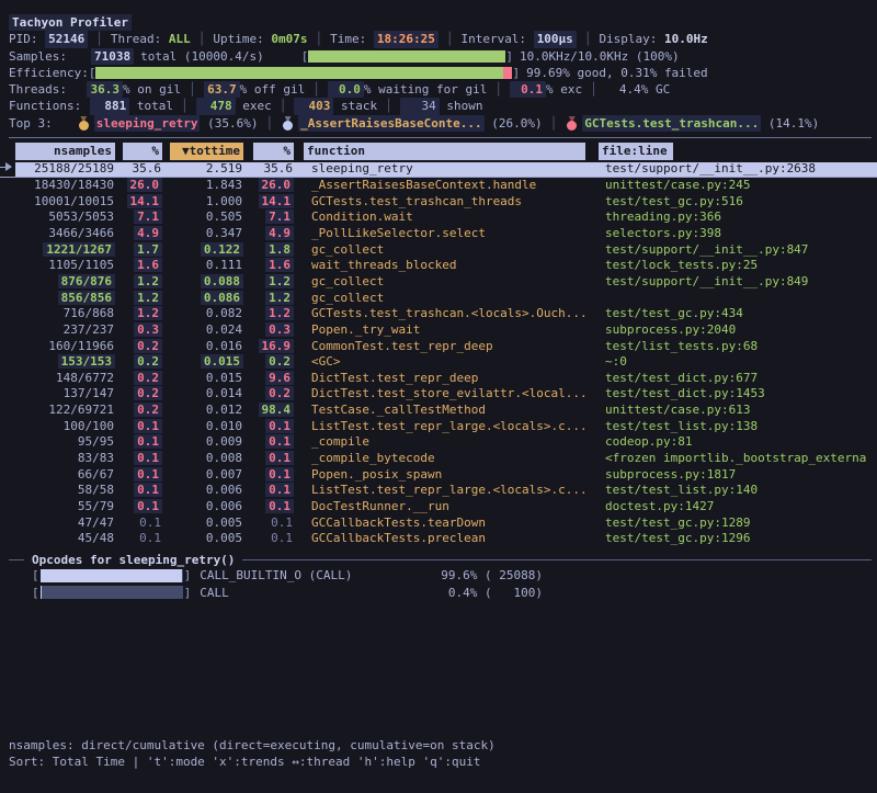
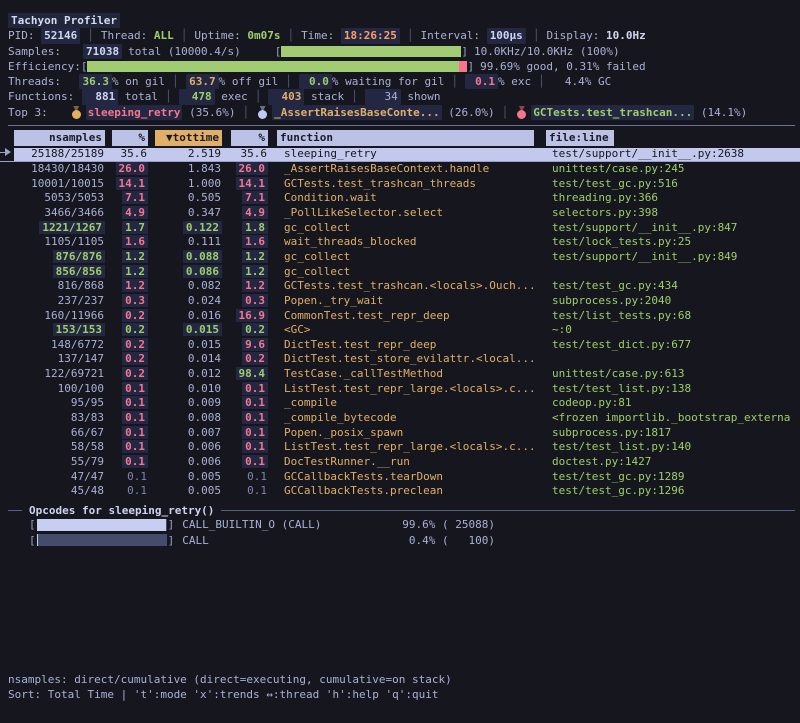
  Tachyon Profiler
  PID:
  52146
  │
  Thread:
  ALL
  │
  Uptime:
  0m07s
  │
  Time:
  18:26:25
  │
  Interval:
  100µs
  │
  Display:
  10.0Hz
  Samples:
  71038
  total (10000.4/s)
  [
  ]
  10.0KHz/10.0KHz (100%)
  Efficiency:
  [
  ]
  99.69% good, 0.31% failed
  Threads:
  36.3
  % on gil
  │
  63.7
  % off gil
  │
  0.0
  % waiting for gil
  │
  0.1
  % exc
  │
  4.4
  % GC
  Functions:
  881
  total
  │
  478
  exec
  │
  403
  stack
  │
  34
  shown
  Top 3:
  sleeping_retry
  (35.6%)
  │
  _AssertRaisesBaseConte...
  (26.0%)
  │
  GCTests.test_trashcan...
  (14.1%)
  nsamples
  %
  ▼tottime
  %
  function
  file:line
  25188/25189
  35.6
  2.519
  35.6
  sleeping_retry
  test/support/__init__.py:2638
  18430/18430
  26.0
  1.843
  26.0
  _AssertRaisesBaseContext.handle
  unittest/case.py:245
  10001/10015
  14.1
  1.000
  14.1
  GCTests.test_trashcan_threads
  test/test_gc.py:516
  5053/5053
  7.1
  0.505
  7.1
  Condition.wait
  threading.py:366
  3466/3466
  4.9
  0.347
  4.9
  _PollLikeSelector.select
  selectors.py:398
  1221/1267
  1.7
  0.122
  1.8
  gc_collect
  test/support/__init__.py:847
  1105/1105
  1.6
  0.111
  1.6
  wait_threads_blocked
  test/lock_tests.py:25
  876/876
  1.2
  0.088
  1.2
  gc_collect
  test/support/__init__.py:849
  856/856
  1.2
  0.086
  1.2
  gc_collect
- 716/868
+ 816/868
  1.2
  0.082
  1.2
  GCTests.test_trashcan.<locals>.Ouch...
  test/test_gc.py:434
  237/237
  0.3
  0.024
  0.3
  Popen._try_wait
  subprocess.py:2040
  160/11966
  0.2
  0.016
  16.9
  CommonTest.test_repr_deep
  test/list_tests.py:68
  153/153
  0.2
  0.015
  0.2
  <GC>
  ~:0
  148/6772
  0.2
  0.015
  9.6
  DictTest.test_repr_deep
  test/test_dict.py:677
  137/147
  0.2
  0.014
  0.2
  DictTest.test_store_evilattr.<local...
- test/test_dict.py:1453
  122/69721
  0.2
  0.012
  98.4
  TestCase._callTestMethod
  unittest/case.py:613
  100/100
  0.1
  0.010
  0.1
  ListTest.test_repr_large.<locals>.c...
  test/test_list.py:138
  95/95
  0.1
  0.009
  0.1
  _compile
  codeop.py:81
  83/83
  0.1
  0.008
  0.1
  _compile_bytecode
  <frozen importlib._bootstrap_externa
  66/67
  0.1
  0.007
  0.1
  Popen._posix_spawn
  subprocess.py:1817
  58/58
  0.1
  0.006
  0.1
  ListTest.test_repr_large.<locals>.c...
  test/test_list.py:140
  55/79
  0.1
  0.006
  0.1
  DocTestRunner.__run
  doctest.py:1427
  47/47
  0.1
  0.005
  0.1
  GCCallbackTests.tearDown
  test/test_gc.py:1289
  45/48
  0.1
  0.005
  0.1
  GCCallbackTests.preclean
  test/test_gc.py:1296
  Opcodes for sleeping_retry()
  [
  ]
  CALL_BUILTIN_O (CALL)
  99.6% ( 25088)
  [
  ]
  CALL
  0.4% ( 100)
  nsamples: direct/cumulative (direct=executing, cumulative=on stack)
  Sort: Total Time | 't':mode 'x':trends ↔:thread 'h':help 'q':quit
